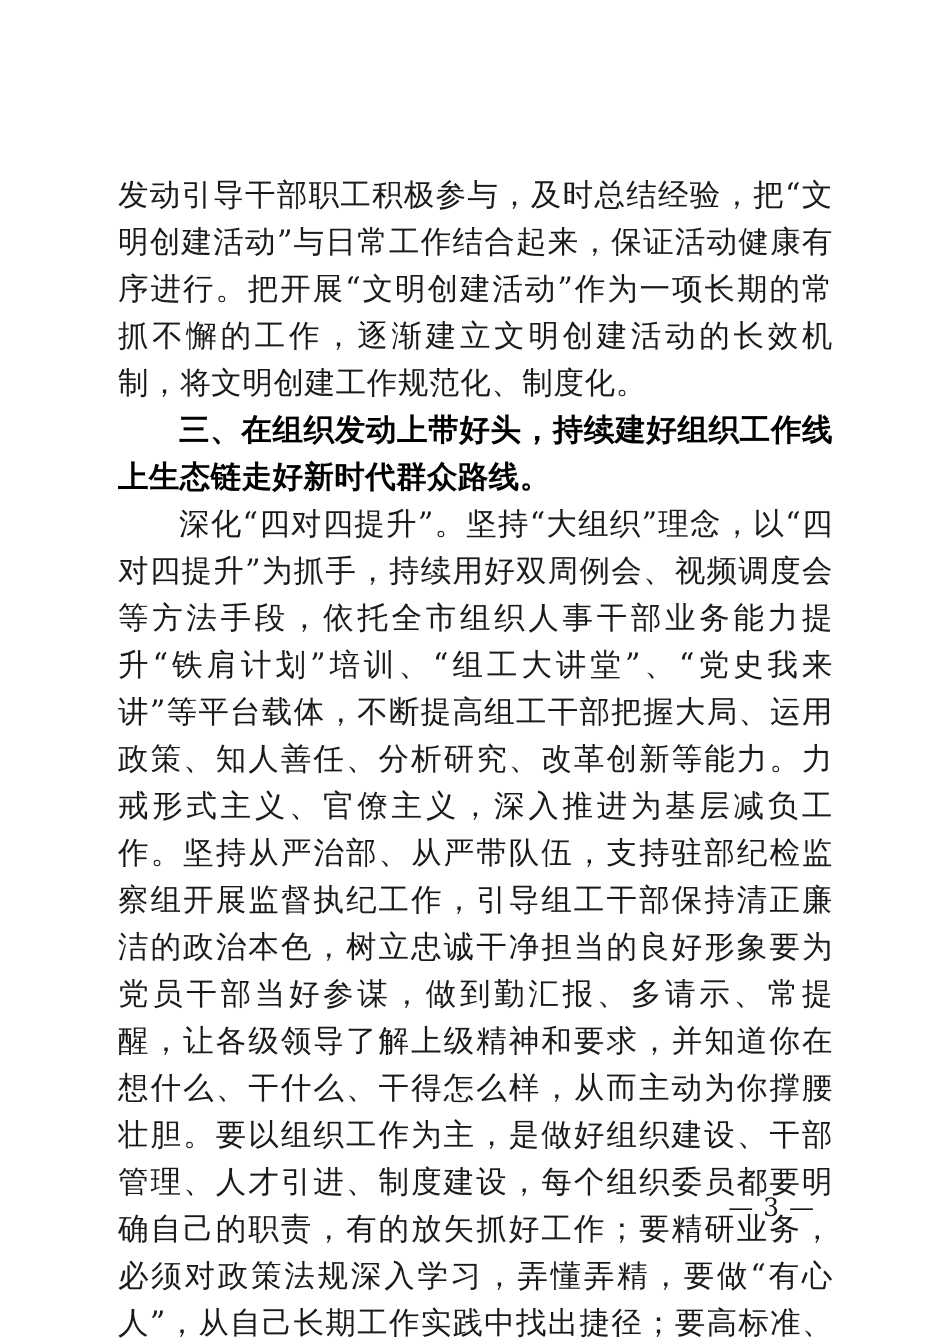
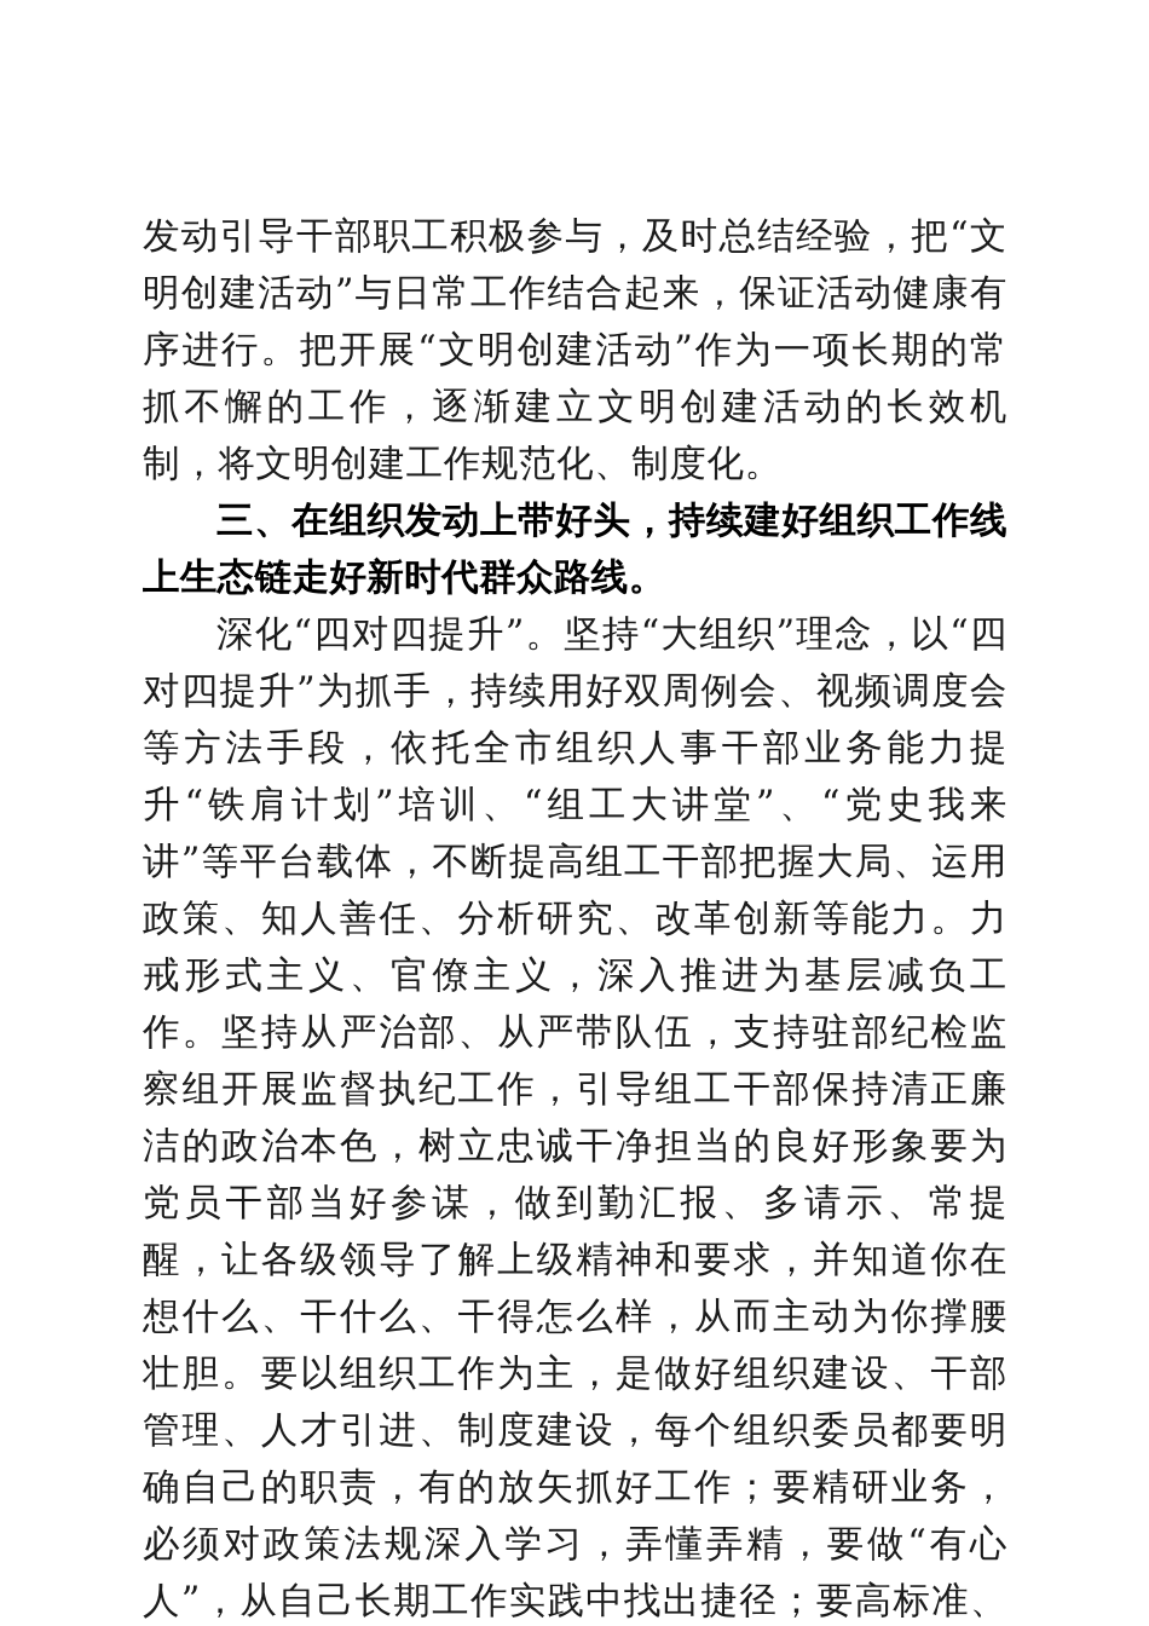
  发动引导干部职工积极参与，及时总结经验，把“文明创建活动”与日常工作结合起来，保证活动健康有序进行。把开展“文明创建活动”作为一项长期的常抓不懈的工作，逐渐建立文明创建活动的长效机制，将文明创建工作规范化、制度化。
  三、在组织发动上带好头，持续建好组织工作线上生态链走好新时代群众路线。
  深化“四对四提升”。坚持“大组织”理念，以“四对四提升”为抓手，持续用好双周例会、视频调度会等方法手段，依托全市组织人事干部业务能力提升“铁肩计划”培训、“组工大讲堂”、“党史我来讲”等平台载体，不断提高组工干部把握大局、运用政策、知人善任、分析研究、改革创新等能力。力戒形式主义、官僚主义，深入推进为基层减负工作。坚持从严治部、从严带队伍，支持驻部纪检监察组开展监督执纪工作，引导组工干部保持清正廉洁的政治本色，树立忠诚干净担当的良好形象要为党员干部当好参谋，做到勤汇报、多请示、常提醒，让各级领导了解上级精神和要求，并知道你在想什么、干什么、干得怎么样，从而主动为你撑腰壮胆。要以组织工作为主，是做好组织建设、干部管理、人才引进、制度建设，每个组织委员都要明确自己的职责，有的放矢抓好工作；要精研业务，必须对政策法规深入学习，弄懂弄精，要做“有心人”，从自己长期工作实践中找出捷径；要高标准、
- — 3 —
